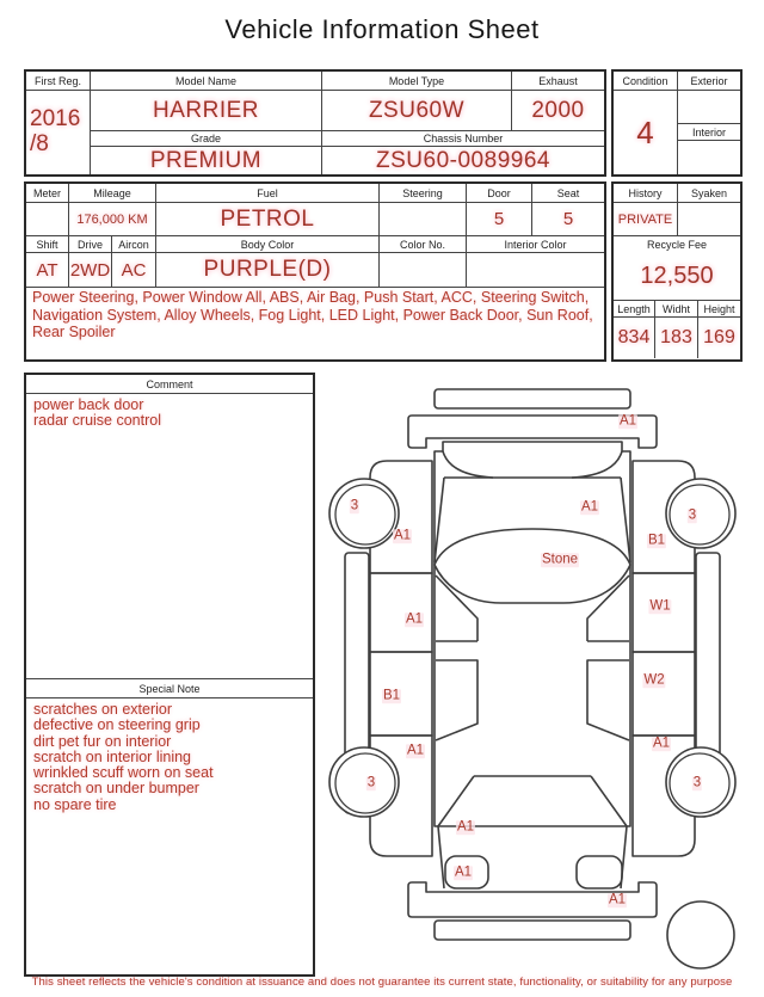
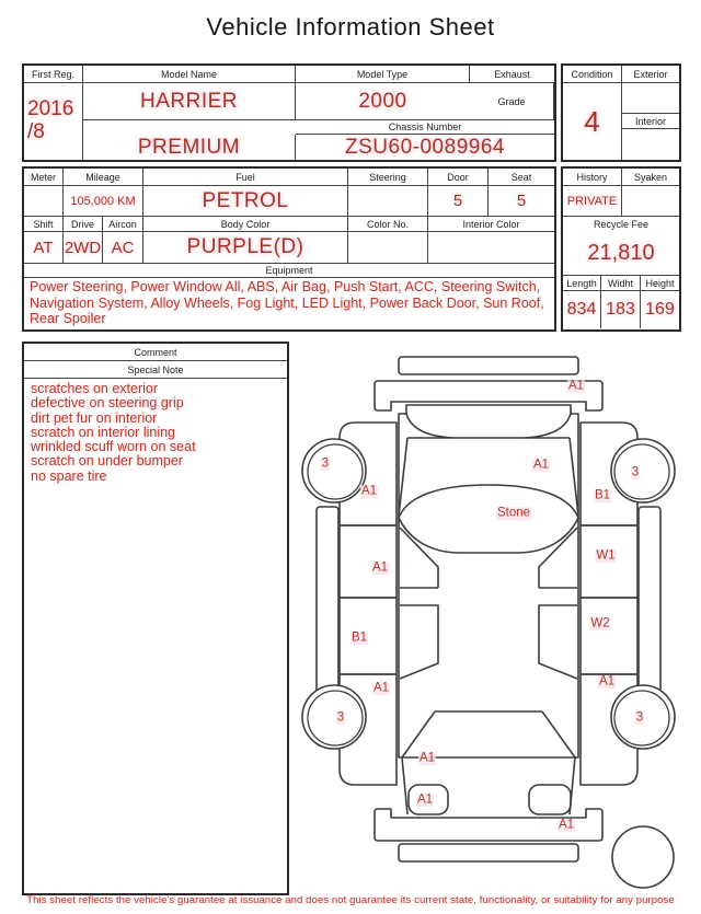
  Vehicle Information Sheet
  First Reg.
  Model Name
  Model Type
  Exhaust
  2016
  /8
  HARRIER
- ZSU60W
  2000
  Grade
  Chassis Number
  PREMIUM
  ZSU60-0089964
  Condition
  Exterior
  4
  Interior
  Meter
  Mileage
  Fuel
  Steering
  Door
  Seat
- 176,000 KM
+ 105,000 KM
  PETROL
  5
  5
  Shift
  Drive
  Aircon
  Body Color
  Color No.
  Interior Color
  AT
  2WD
  AC
  PURPLE(D)
+ Equipment
  Power Steering, Power Window All, ABS, Air Bag, Push Start, ACC, Steering Switch, Navigation System, Alloy Wheels, Fog Light, LED Light, Power Back Door, Sun Roof, Rear Spoiler
  History
  Syaken
  PRIVATE
  Recycle Fee
- 12,550
+ 21,810
  Length
  Widht
  Height
  834
  183
  169
  Comment
- power back door
- radar cruise control
  Special Note
  scratches on exterior
  defective on steering grip
  dirt pet fur on interior
  scratch on interior lining
  wrinkled scuff worn on seat
  scratch on under bumper
  no spare tire
  A1
  3
  3
  A1
  B1
  A1
  Stone
  A1
  W1
  B1
  W2
  A1
  A1
  3
  3
  A1
  A1
  A1
- This sheet reflects the vehicle's condition at issuance and does not guarantee its current state, functionality, or suitability for any purpose
+ This sheet reflects the vehicle's guarantee at issuance and does not guarantee its current state, functionality, or suitability for any purpose
